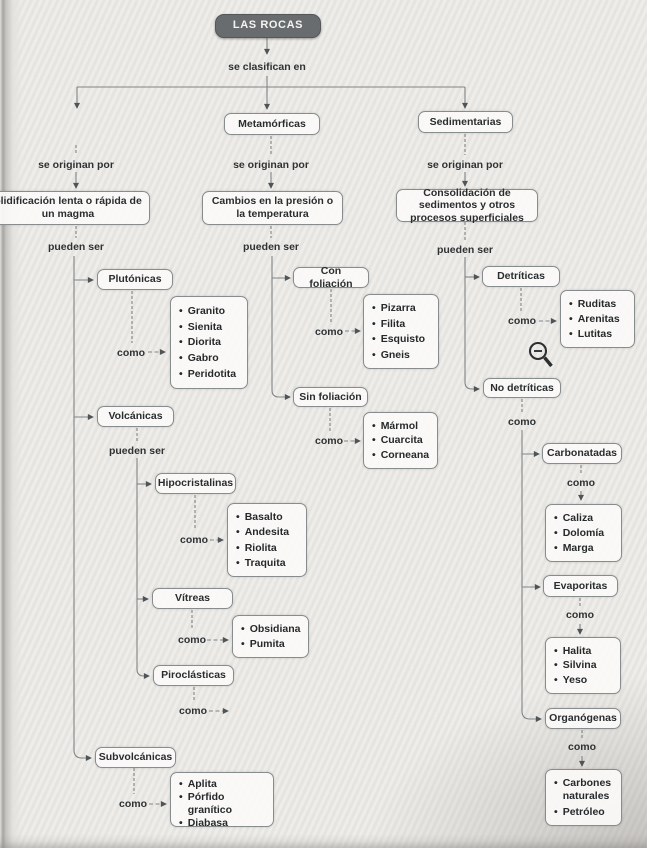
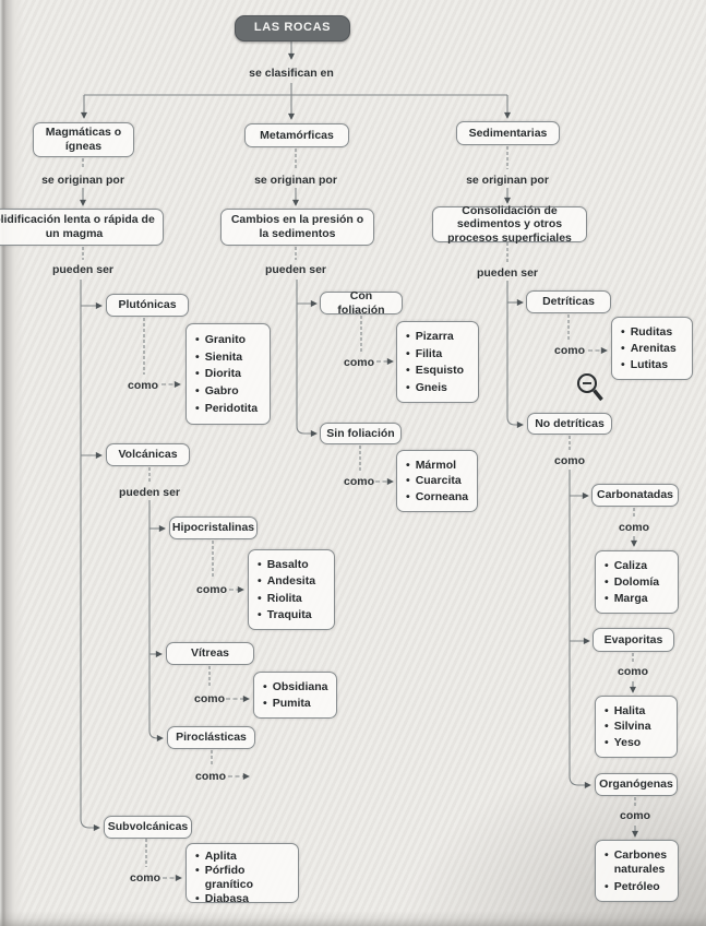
  LAS ROCAS
  se clasifican en
+ Magmáticas o ígneas
  Metamórficas
  Sedimentarias
  se originan por
  se originan por
  se originan por
  lidificación lenta o rápida de un magma
- Cambios en la presión o la temperatura
+ Cambios en la presión o la sedimentos
  Consolidación de sedimentos y otros procesos superficiales
  pueden ser
  pueden ser
  pueden ser
  Plutónicas
  como
  Granito
  Sienita
  Diorita
  Gabro
  Peridotita
  Volcánicas
  pueden ser
  Hipocristalinas
  como
  Basalto
  Andesita
  Riolita
  Traquita
  Vítreas
  como
  Obsidiana
  Pumita
  Piroclásticas
  como
  Subvolcánicas
  como
  Aplita
  Pórfido granítico
  Diabasa
  Con foliación
  como
  Pizarra
  Filita
  Esquisto
  Gneis
  Sin foliación
  como
  Mármol
  Cuarcita
  Corneana
  Detríticas
  como
  Ruditas
  Arenitas
  Lutitas
  No detríticas
  como
  Carbonatadas
  como
  Caliza
  Dolomía
  Marga
  Evaporitas
  como
  Halita
  Silvina
  Yeso
  Organógenas
  como
  Carbones naturales
  Petróleo
